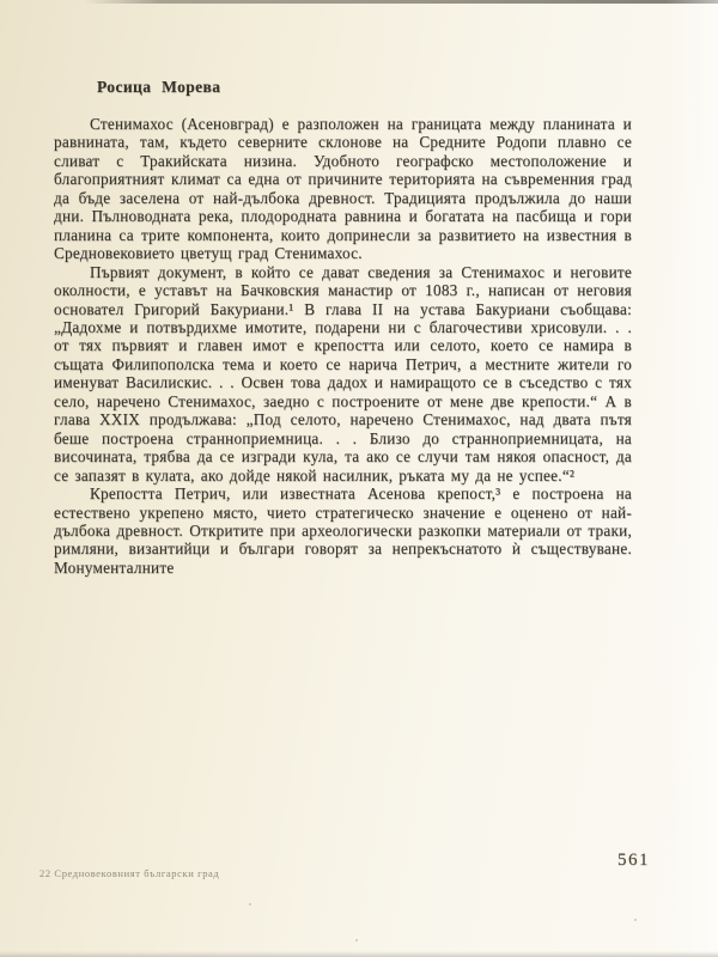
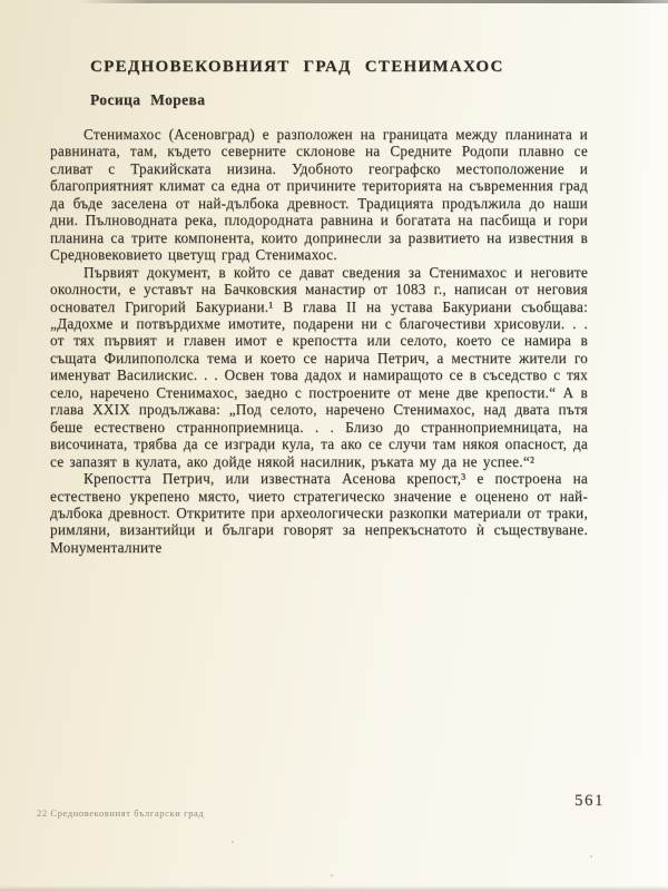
+ СРЕДНОВЕКОВНИЯТ ГРАД СТЕНИМАХОС
  Росица Морева
  Стенимахос (Асеновград) е разположен на границата между планината и равнината, там, където северните склонове на Средните Родопи плавно се сливат с Тракийската низина. Удобното географско местоположение и благоприятният климат са една от причините територията на съвременния град да бъде заселена от най-дълбока древност. Традицията продължила до наши дни. Пълноводната река, плодородната равнина и богатата на пасбища и гори планина са трите компонента, които допринесли за развитието на известния в Средновековието цветущ град Стенимахос.
- Първият документ, в който се дават сведения за Стенимахос и неговите околности, е уставът на Бачковския манастир от 1083 г., написан от неговия основател Григорий Бакуриани.¹ В глава II на устава Бакуриани съобщава: „Дадохме и потвърдихме имотите, подарени ни с благочестиви хрисовули. . . от тях първият и главен имот е крепостта или селото, което се намира в същата Филипополска тема и което се нарича Петрич, а местните жители го именуват Василискис. . . Освен това дадох и намиращото се в съседство с тях село, наречено Стенимахос, заедно с построените от мене две крепости.“ А в глава XXIX продължава: „Под селото, наречено Стенимахос, над двата пътя беше построена странноприемница. . . Близо до странноприемницата, на височината, трябва да се изгради кула, та ако се случи там някоя опасност, да се запазят в кулата, ако дойде някой насилник, ръката му да не успее.“²
+ Първият документ, в който се дават сведения за Стенимахос и неговите околности, е уставът на Бачковския манастир от 1083 г., написан от неговия основател Григорий Бакуриани.¹ В глава II на устава Бакуриани съобщава: „Дадохме и потвърдихме имотите, подарени ни с благочестиви хрисовули. . . от тях първият и главен имот е крепостта или селото, което се намира в същата Филипополска тема и което се нарича Петрич, а местните жители го именуват Василискис. . . Освен това дадох и намиращото се в съседство с тях село, наречено Стенимахос, заедно с построените от мене две крепости.“ А в глава XXIX продължава: „Под селото, наречено Стенимахос, над двата пътя беше естествено странноприемница. . . Близо до странноприемницата, на височината, трябва да се изгради кула, та ако се случи там някоя опасност, да се запазят в кулата, ако дойде някой насилник, ръката му да не успее.“²
  Крепостта Петрич, или известната Асенова крепост,³ е построена на естествено укрепено място, чието стратегическо значение е оценено от най-дълбока древност. Откритите при археологически разкопки материали от траки, римляни, византийци и българи говорят за непрекъснатото ѝ съществуване. Монументалните
  22 Средновековният български град
  561
